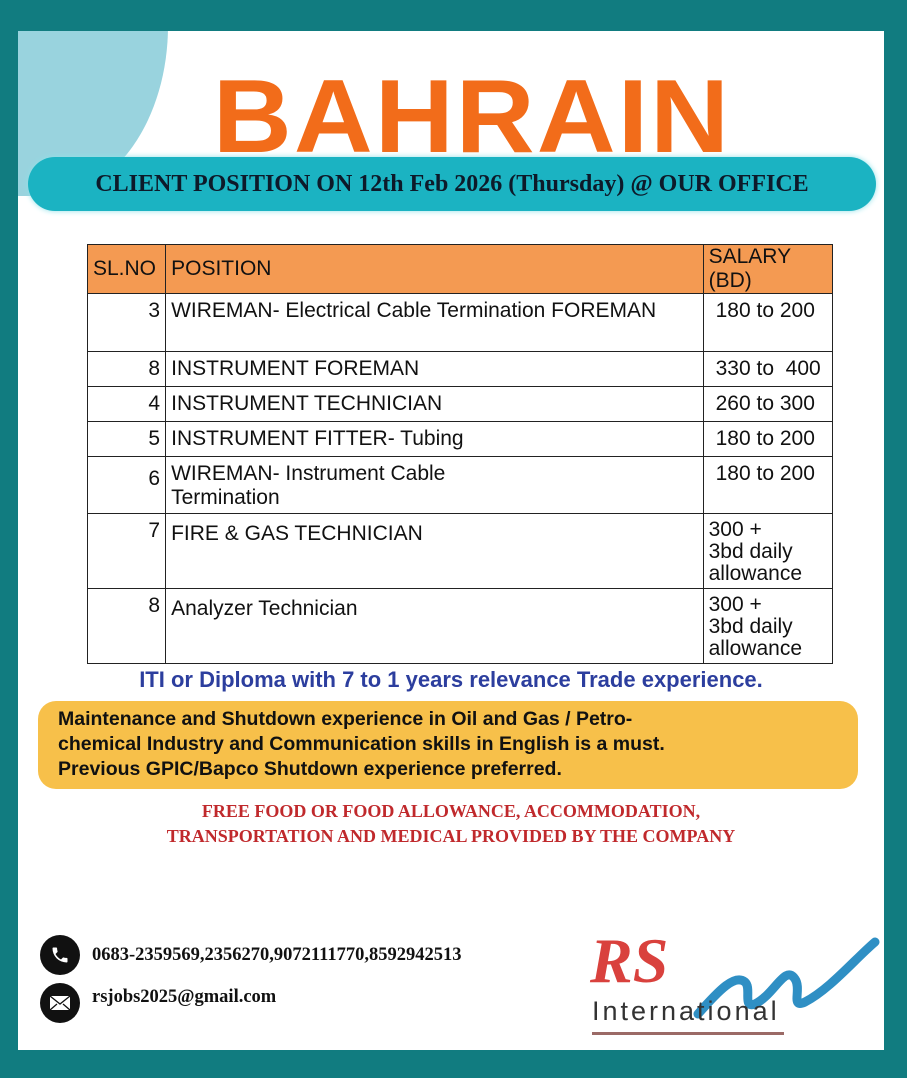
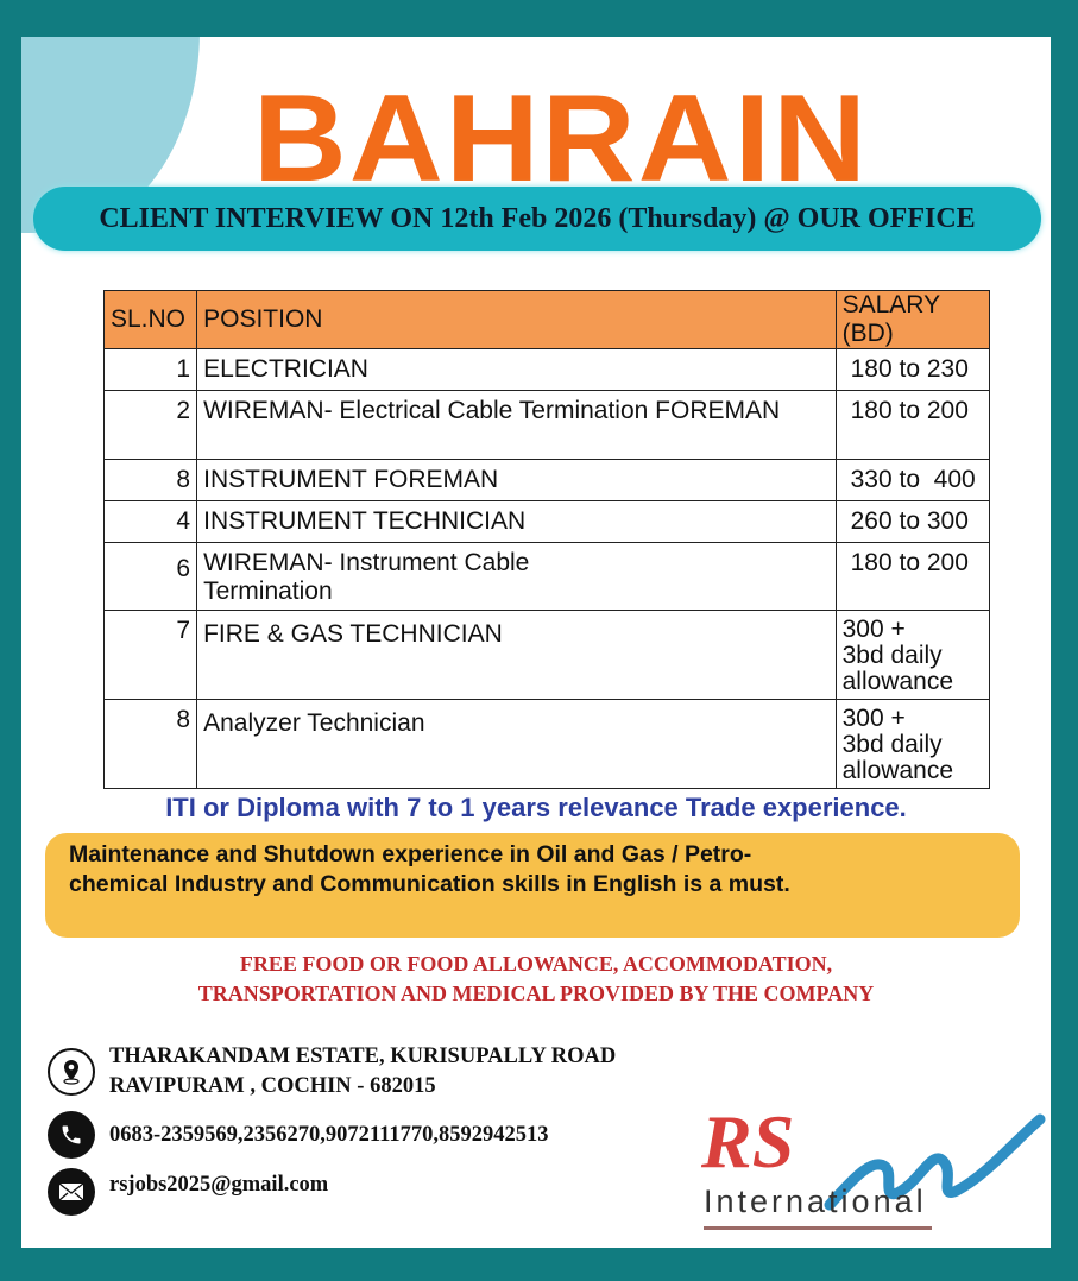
  BAHRAIN
- CLIENT POSITION ON 12th Feb 2026 (Thursday) @ OUR OFFICE
+ CLIENT INTERVIEW ON 12th Feb 2026 (Thursday) @ OUR OFFICE
  SL.NO	POSITION	SALARY (BD)
+ 1	ELECTRICIAN	180 to 230
- 3	WIREMAN- Electrical Cable Termination FOREMAN	180 to 200
+ 2	WIREMAN- Electrical Cable Termination FOREMAN	180 to 200
  8	INSTRUMENT FOREMAN	330 to 400
  4	INSTRUMENT TECHNICIAN	260 to 300
- 5	INSTRUMENT FITTER- Tubing	180 to 200
  6	WIREMAN- Instrument Cable Termination	180 to 200
  7	FIRE & GAS TECHNICIAN	300 + 3bd daily allowance
  8	Analyzer Technician	300 + 3bd daily allowance
  ITI or Diploma with 7 to 1 years relevance Trade experience.
  Maintenance and Shutdown experience in Oil and Gas / Petro-
  chemical Industry and Communication skills in English is a must.
- Previous GPIC/Bapco Shutdown experience preferred.
  FREE FOOD OR FOOD ALLOWANCE, ACCOMMODATION,
  TRANSPORTATION AND MEDICAL PROVIDED BY THE COMPANY
+ THARAKANDAM ESTATE, KURISUPALLY ROAD
+ RAVIPURAM , COCHIN - 682015
  0683-2359569,2356270,9072111770,8592942513
  rsjobs2025@gmail.com
  RS
  International
